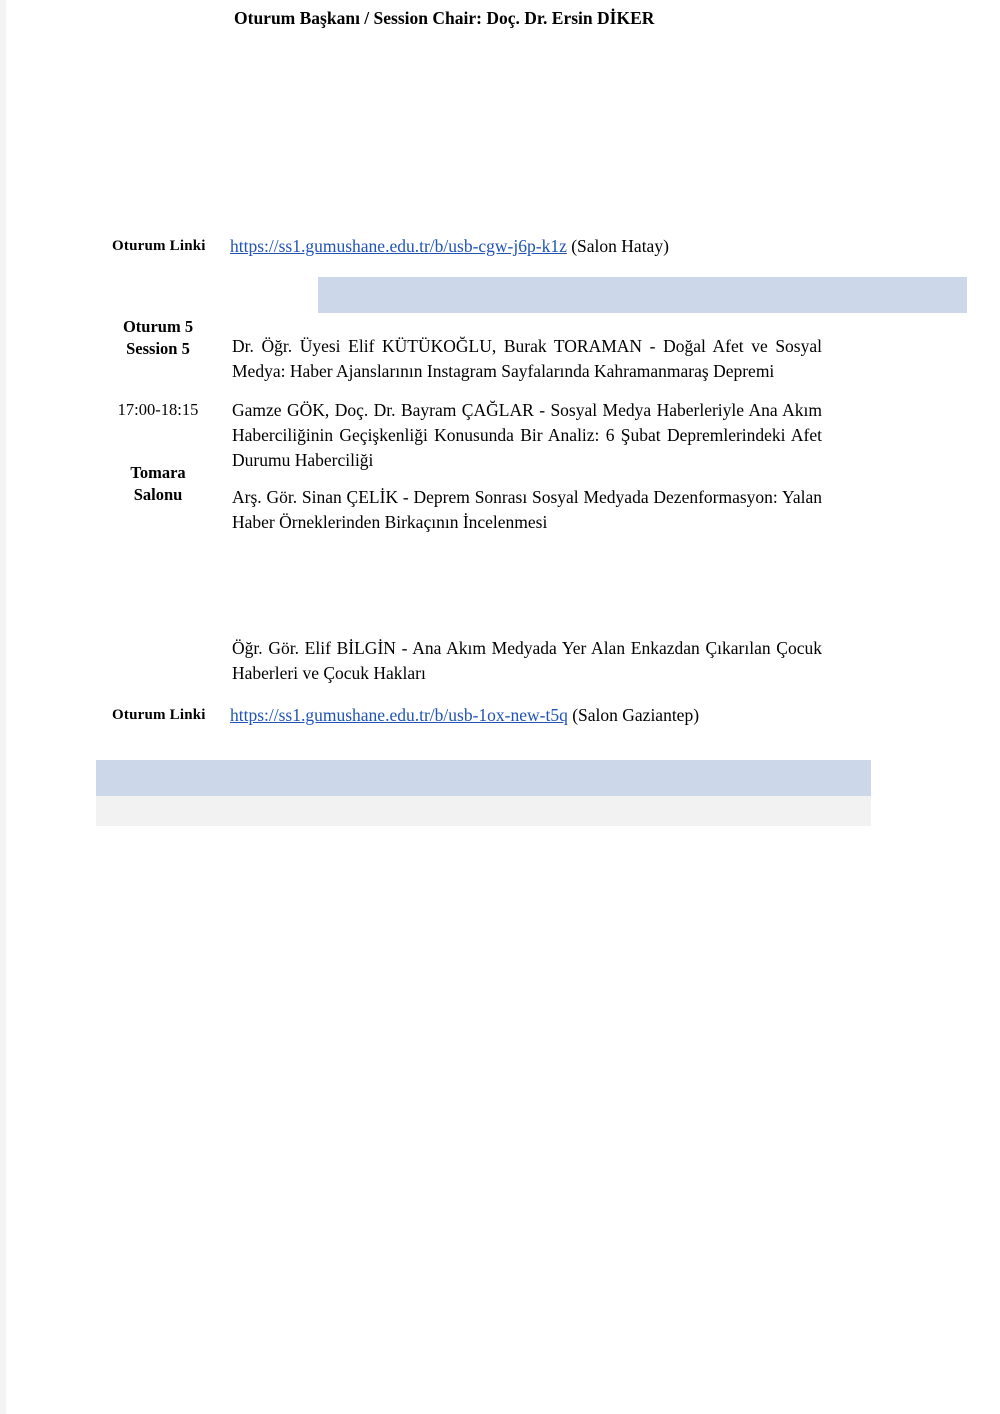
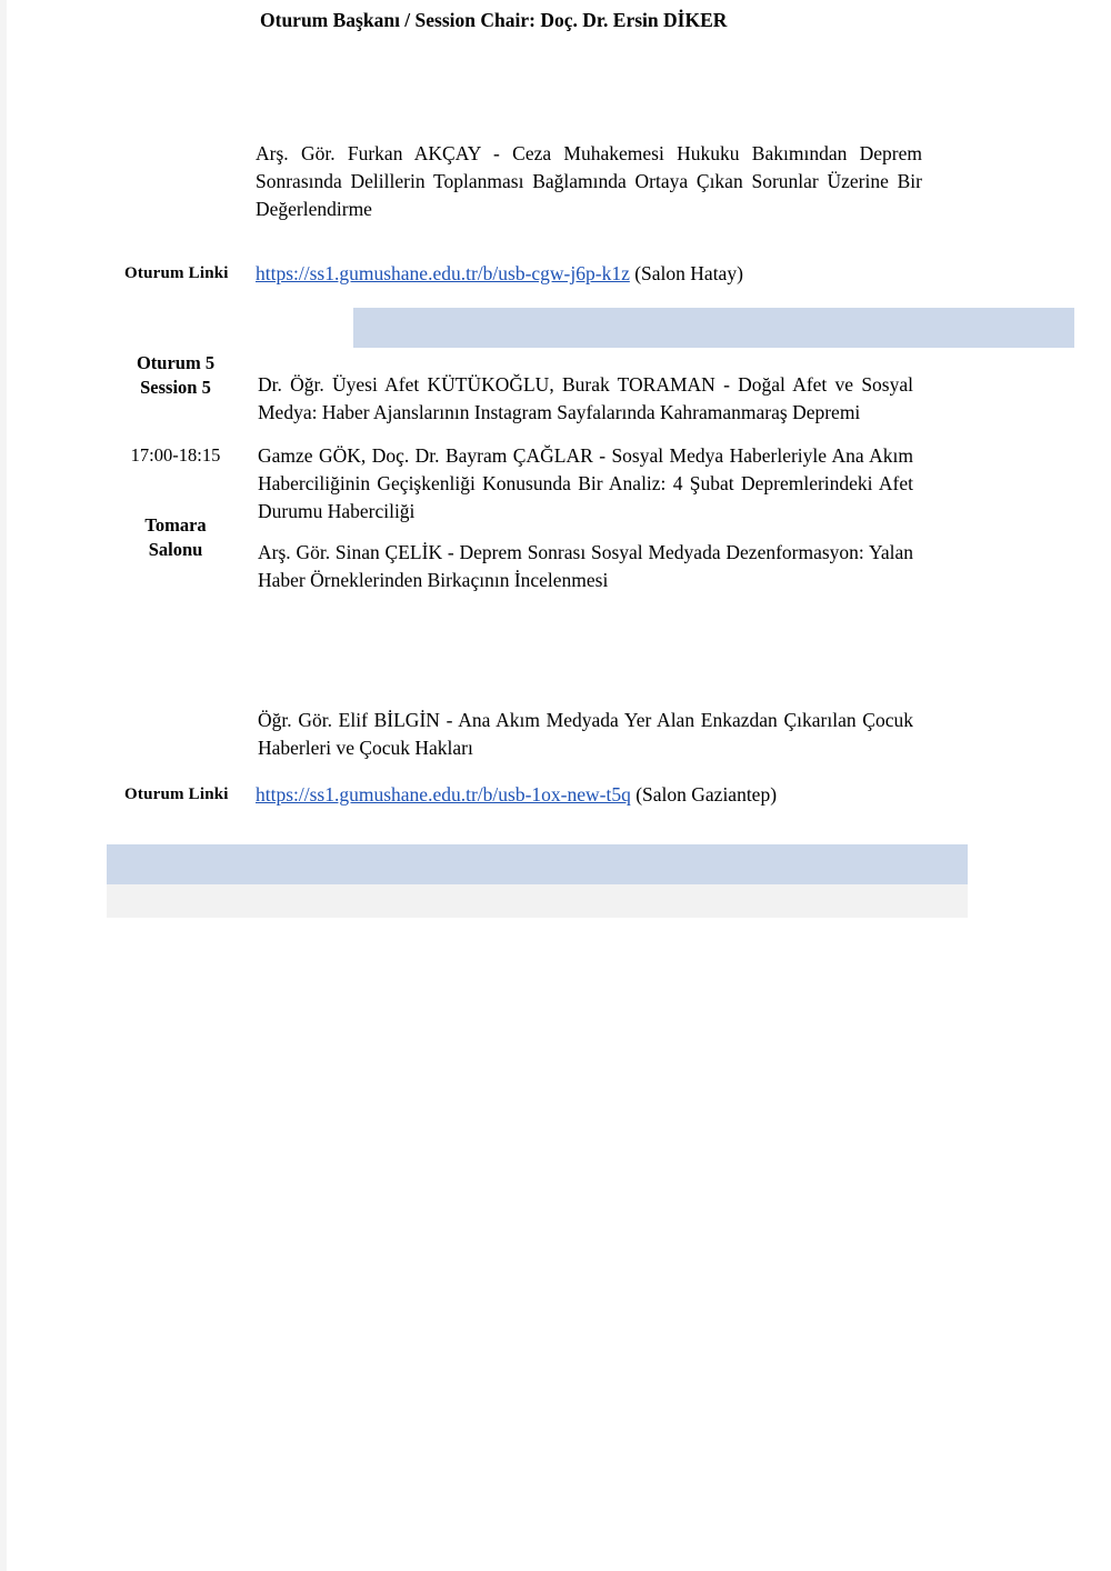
+ Arş. Gör. Furkan AKÇAY - Ceza Muhakemesi Hukuku Bakımından Deprem Sonrasında Delillerin Toplanması Bağlamında Ortaya Çıkan Sorunlar Üzerine Bir Değerlendirme
  Oturum Linki
  https://ss1.gumushane.edu.tr/b/usb-cgw-j6p-k1z (Salon Hatay)
  Oturum Başkanı / Session Chair: Doç. Dr. Ersin DİKER
  Oturum 5
  Session 5
  17:00-18:15
  Tomara
  Salonu
- Dr. Öğr. Üyesi Elif KÜTÜKOĞLU, Burak TORAMAN - Doğal Afet ve Sosyal Medya: Haber Ajanslarının Instagram Sayfalarında Kahramanmaraş Depremi
+ Dr. Öğr. Üyesi Afet KÜTÜKOĞLU, Burak TORAMAN - Doğal Afet ve Sosyal Medya: Haber Ajanslarının Instagram Sayfalarında Kahramanmaraş Depremi
- Gamze GÖK, Doç. Dr. Bayram ÇAĞLAR - Sosyal Medya Haberleriyle Ana Akım Haberciliğinin Geçişkenliği Konusunda Bir Analiz: 6 Şubat Depremlerindeki Afet Durumu Haberciliği
+ Gamze GÖK, Doç. Dr. Bayram ÇAĞLAR - Sosyal Medya Haberleriyle Ana Akım Haberciliğinin Geçişkenliği Konusunda Bir Analiz: 4 Şubat Depremlerindeki Afet Durumu Haberciliği
  Arş. Gör. Sinan ÇELİK - Deprem Sonrası Sosyal Medyada Dezenformasyon: Yalan Haber Örneklerinden Birkaçının İncelenmesi
  Öğr. Gör. Elif BİLGİN - Ana Akım Medyada Yer Alan Enkazdan Çıkarılan Çocuk Haberleri ve Çocuk Hakları
  Oturum Linki
  https://ss1.gumushane.edu.tr/b/usb-1ox-new-t5q (Salon Gaziantep)
